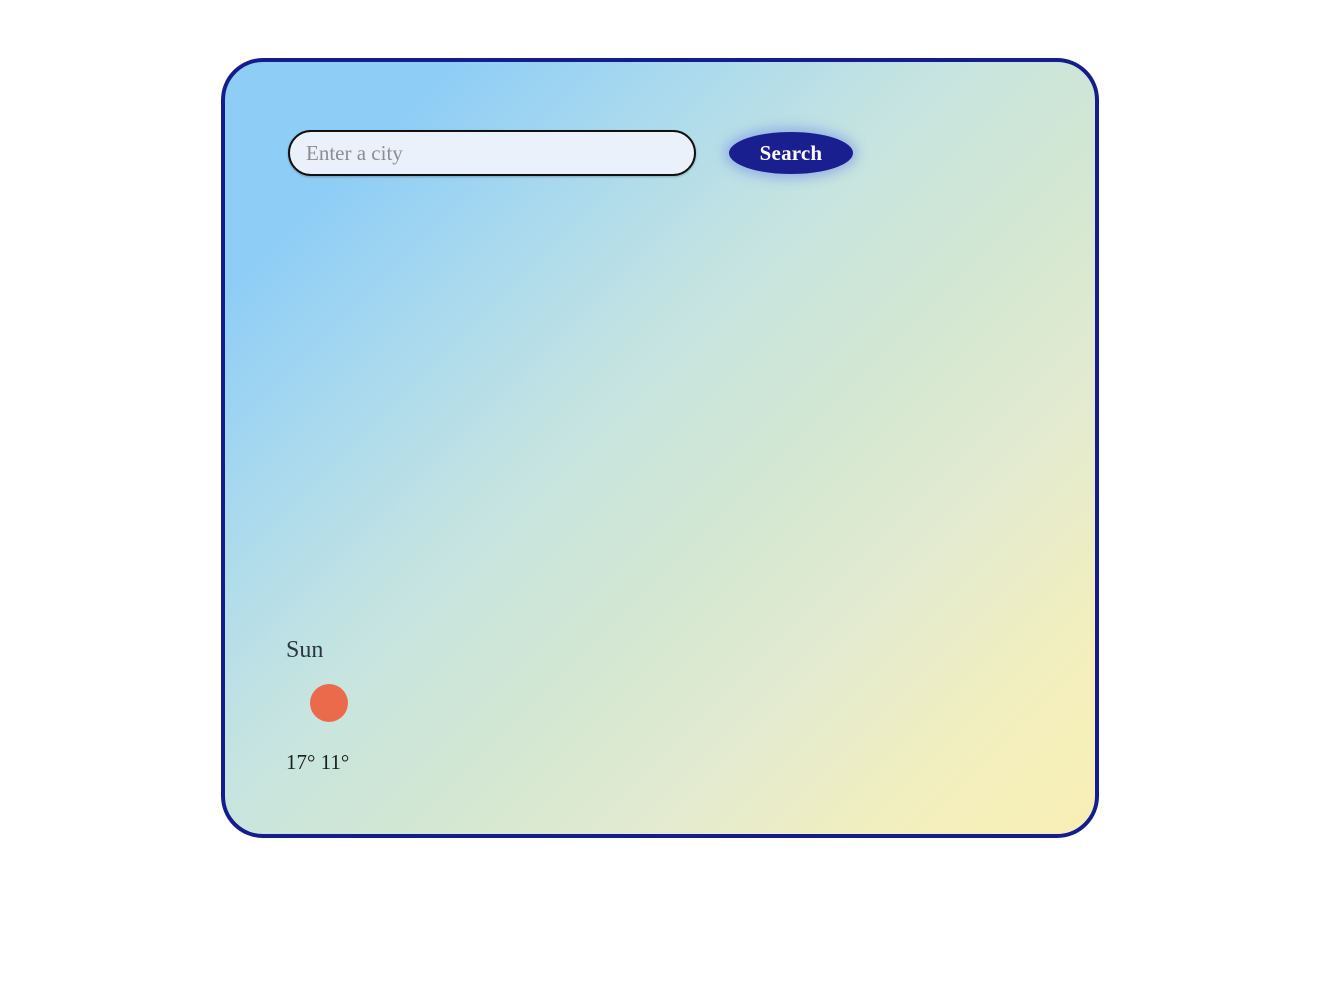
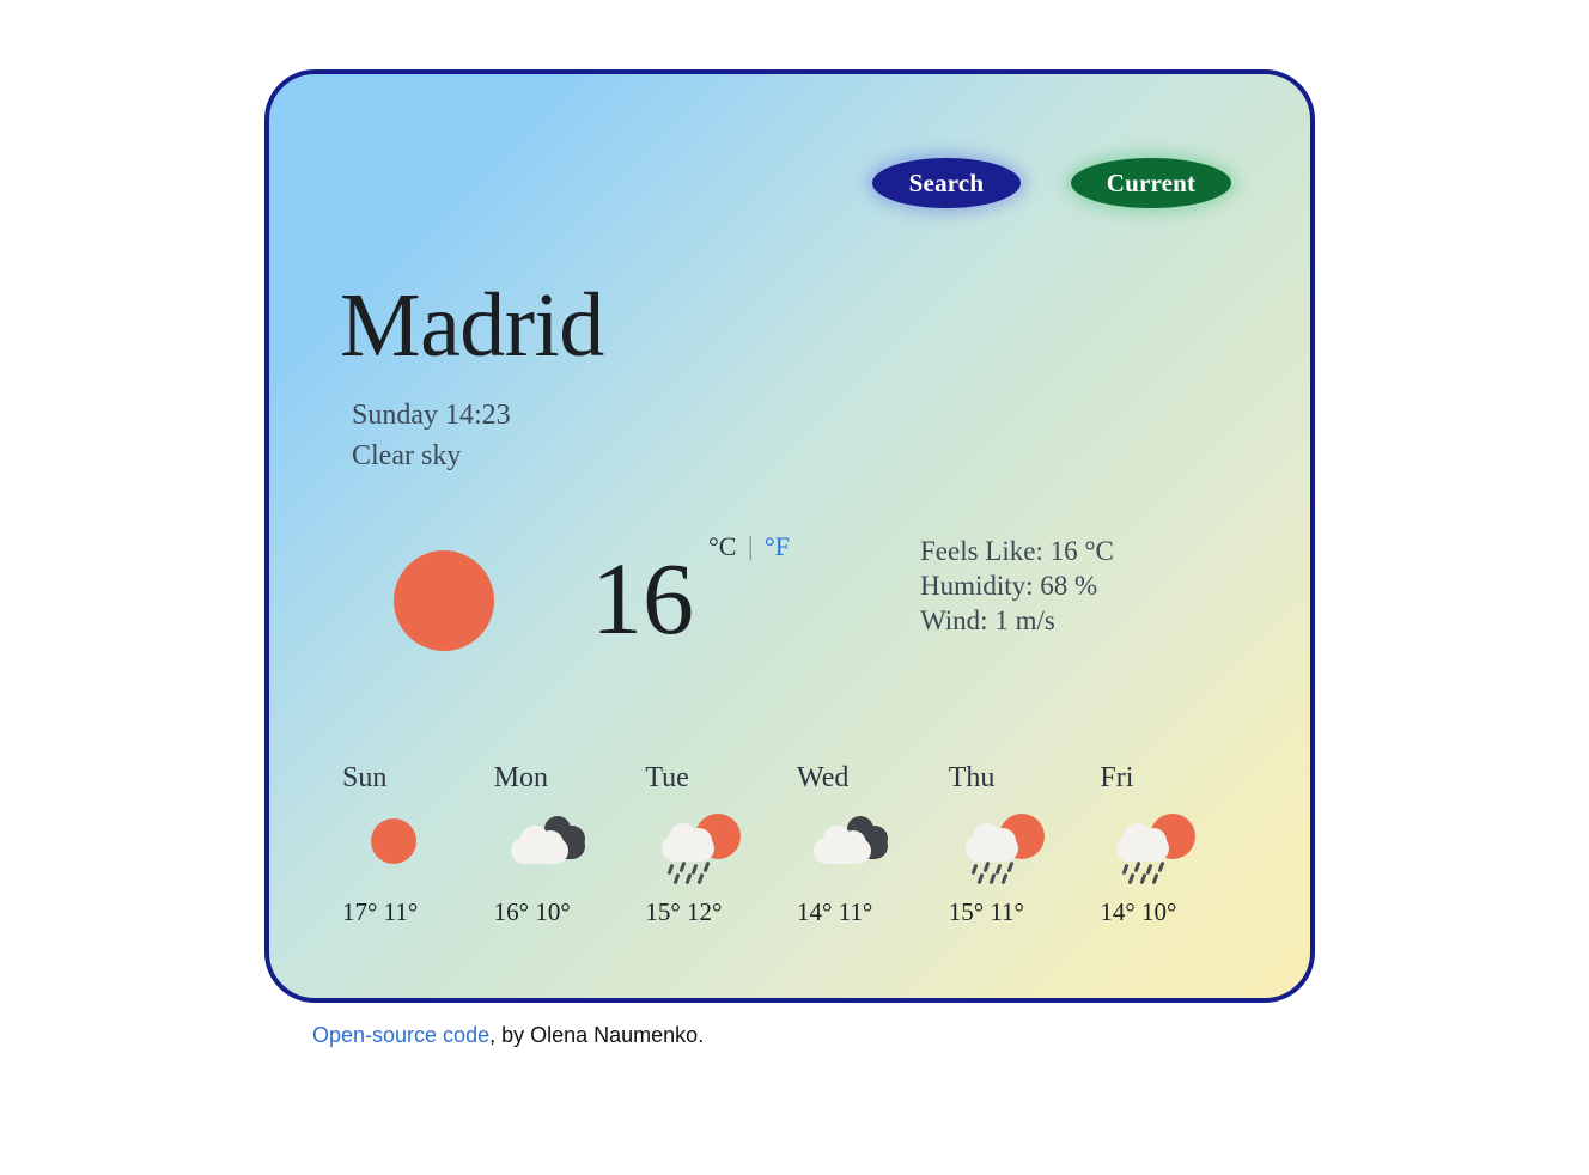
- Enter a city
  Search
+ Current
+ Madrid
+ Sunday 14:23
+ Clear sky
+ 16
+ °C | °F
+ Feels Like: 16 °C
+ Humidity: 68 %
+ Wind: 1 m/s
  Sun
  17° 11°
+ Mon
+ 16° 10°
+ Tue
+ 15° 12°
+ Wed
+ 14° 11°
+ Thu
+ 15° 11°
+ Fri
+ 14° 10°
+ Open-source code, by Olena Naumenko.
